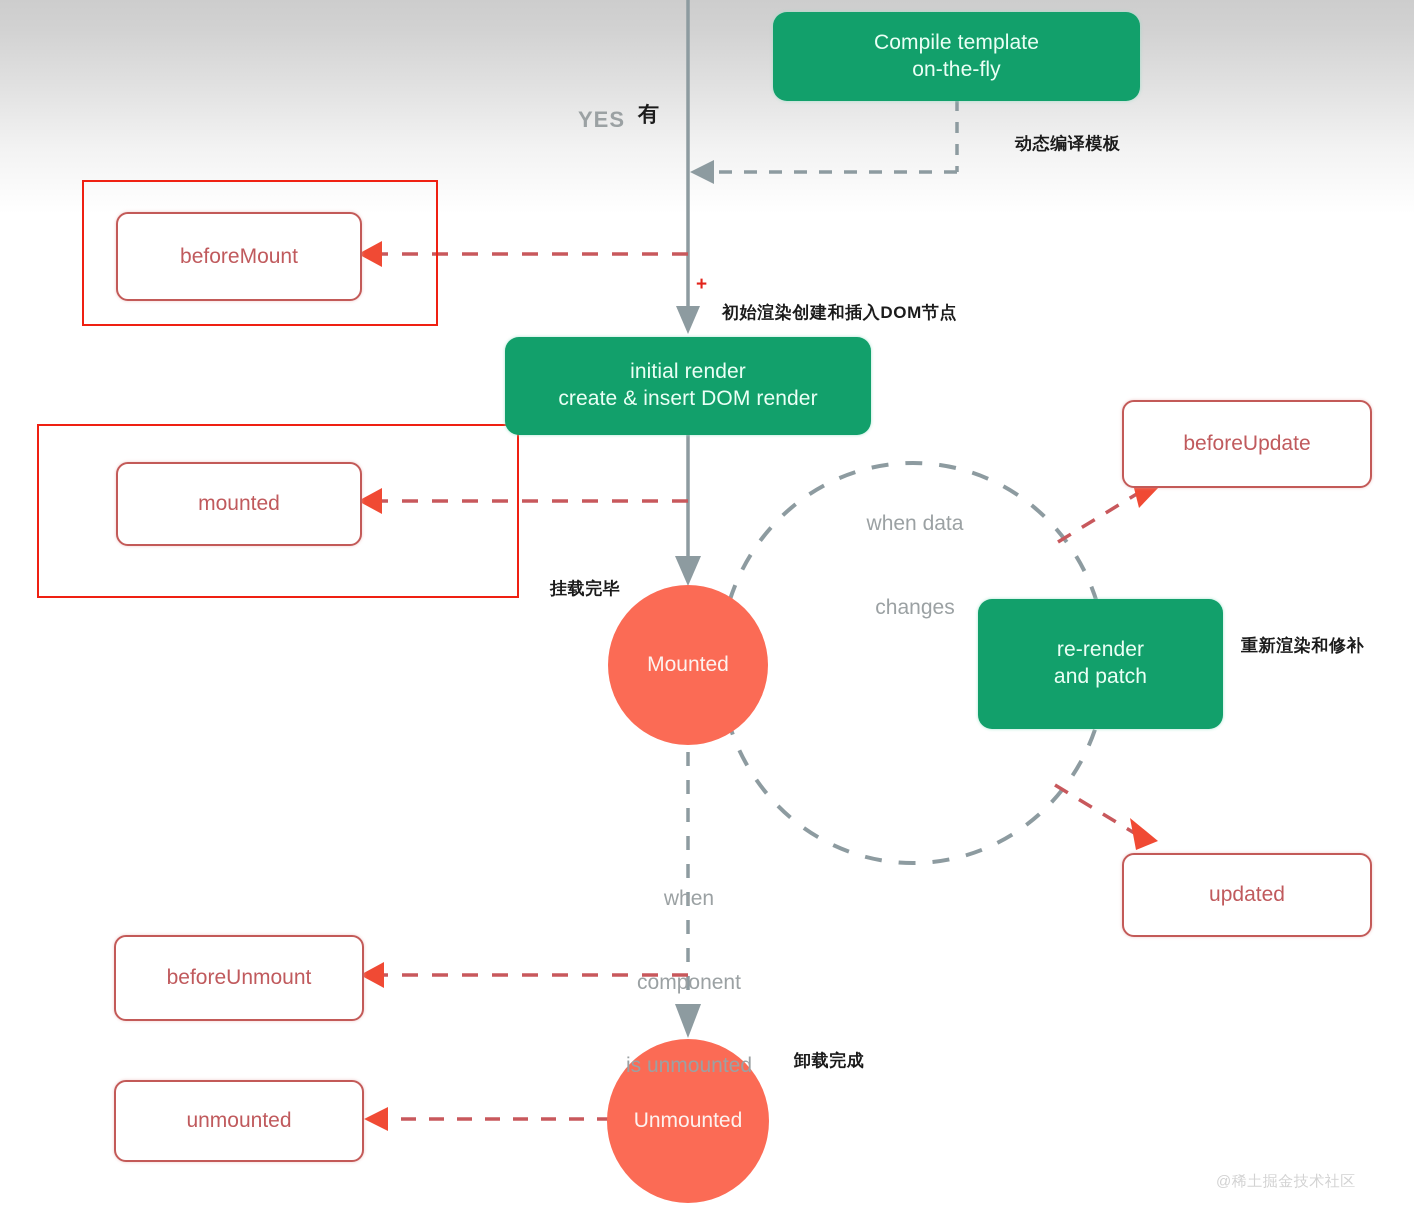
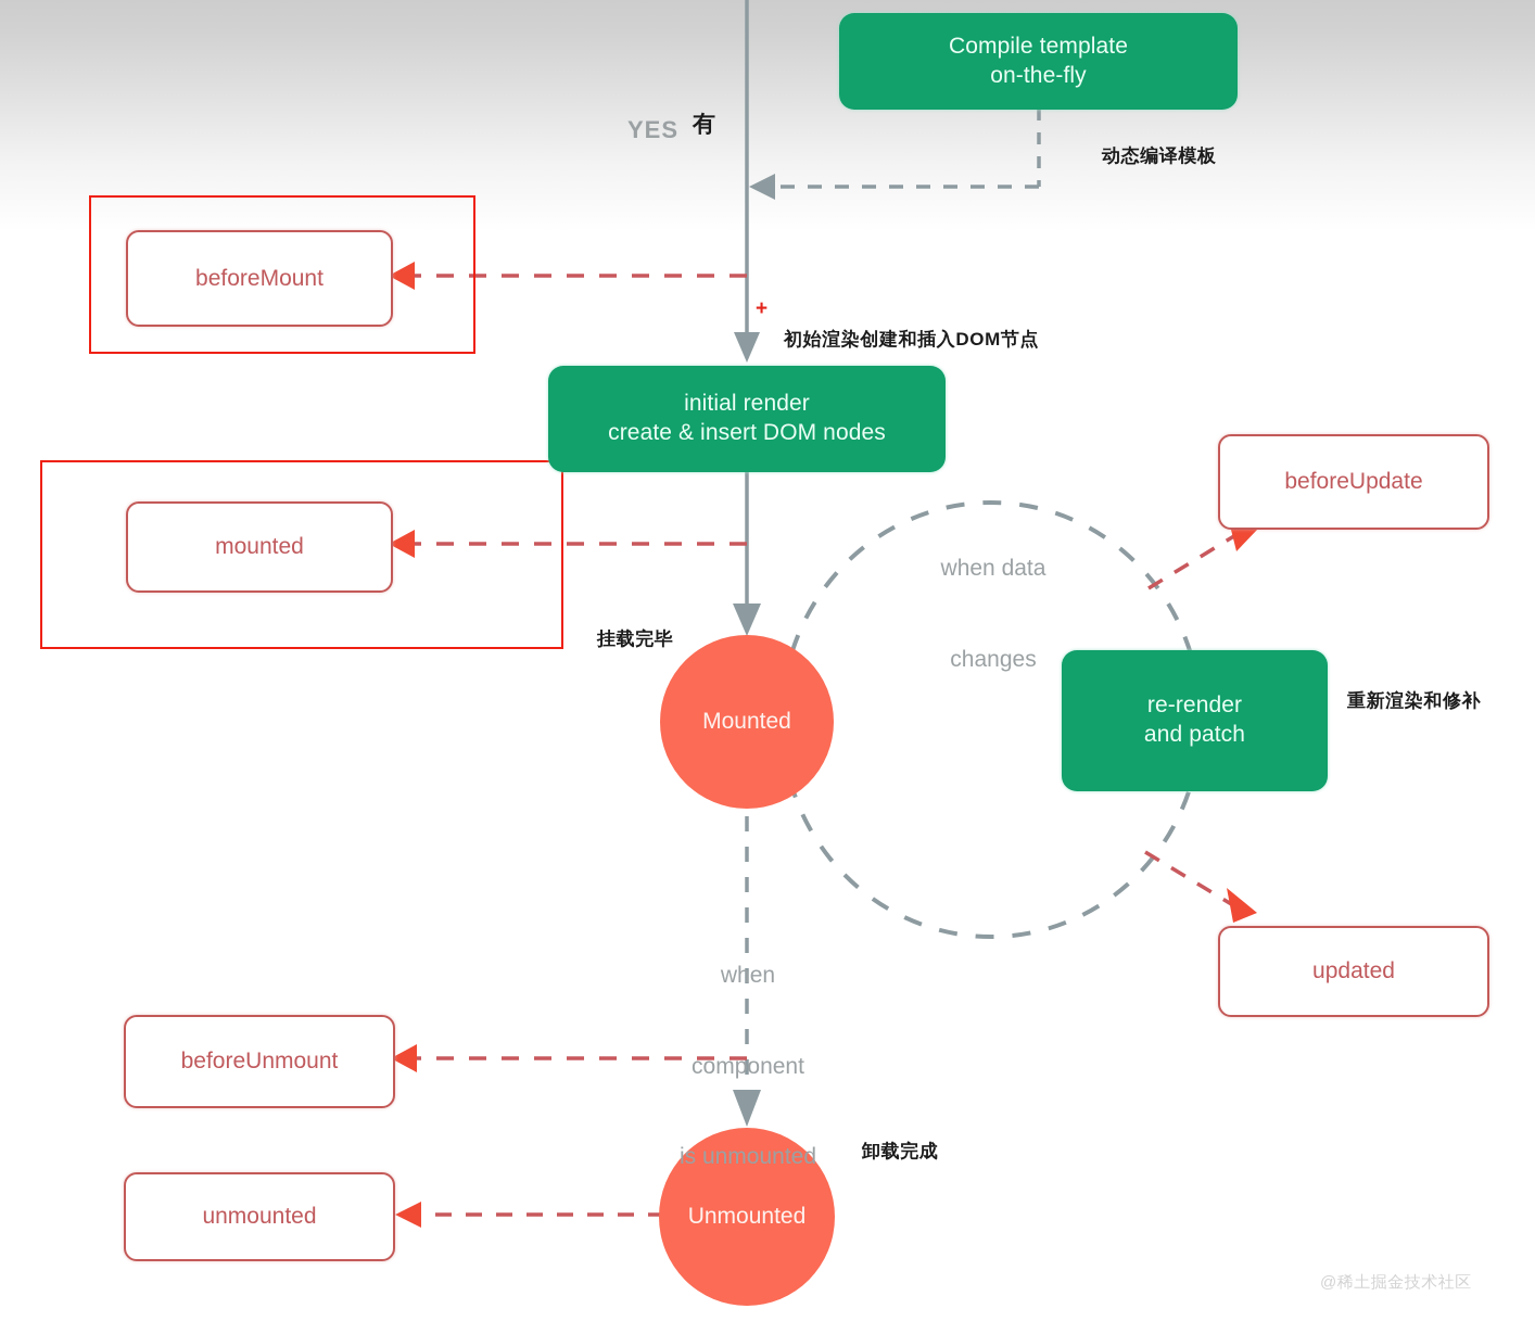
  Compile template
  on-the-fly
  initial render
- create & insert DOM render
+ create & insert DOM nodes
  re-render
  and patch
  Mounted
  Unmounted
  beforeMount
  mounted
  beforeUpdate
  updated
  beforeUnmount
  unmounted
  YES
  有
  when data
  changes
  when
  component
  is unmounted
  动态编译模板
  初始渲染创建和插入DOM节点
  挂载完毕
  重新渲染和修补
  卸载完成
  +
  @稀土掘金技术社区
